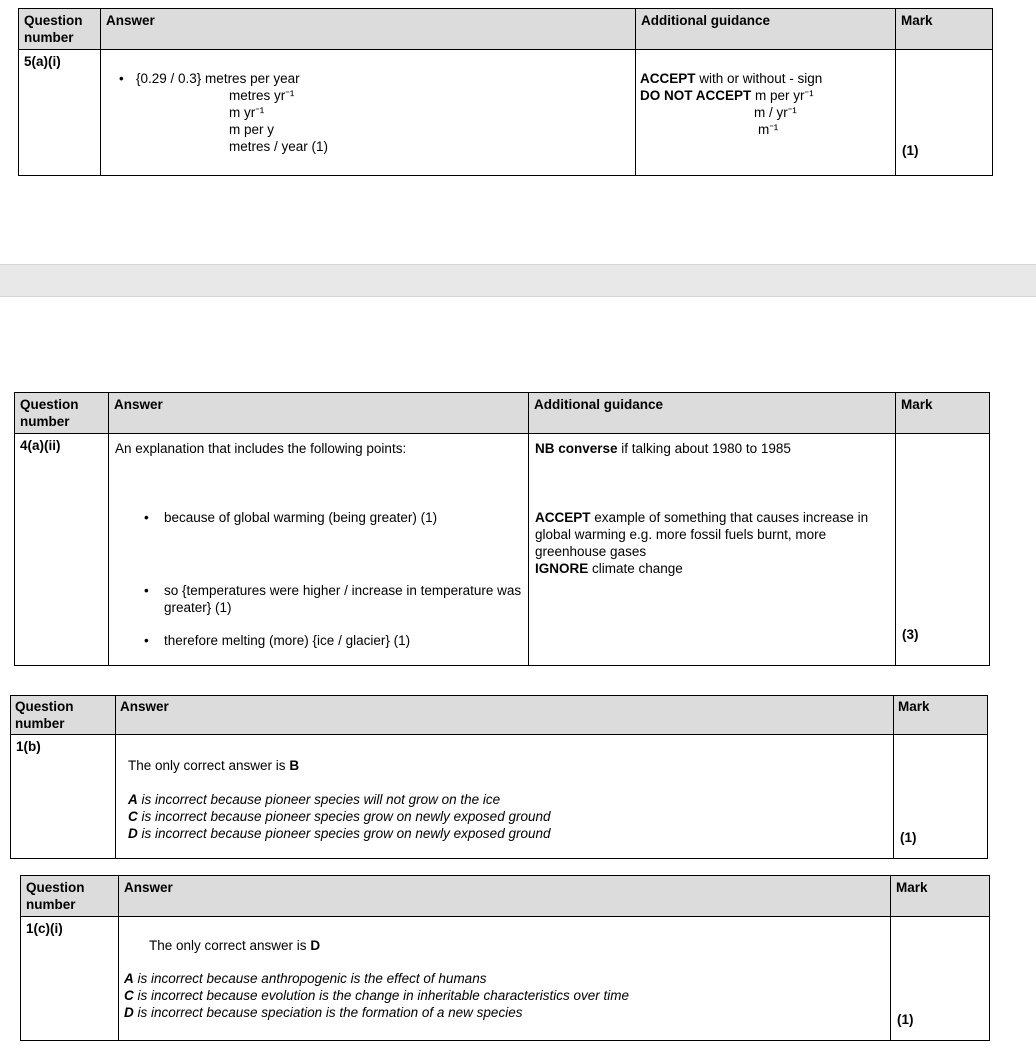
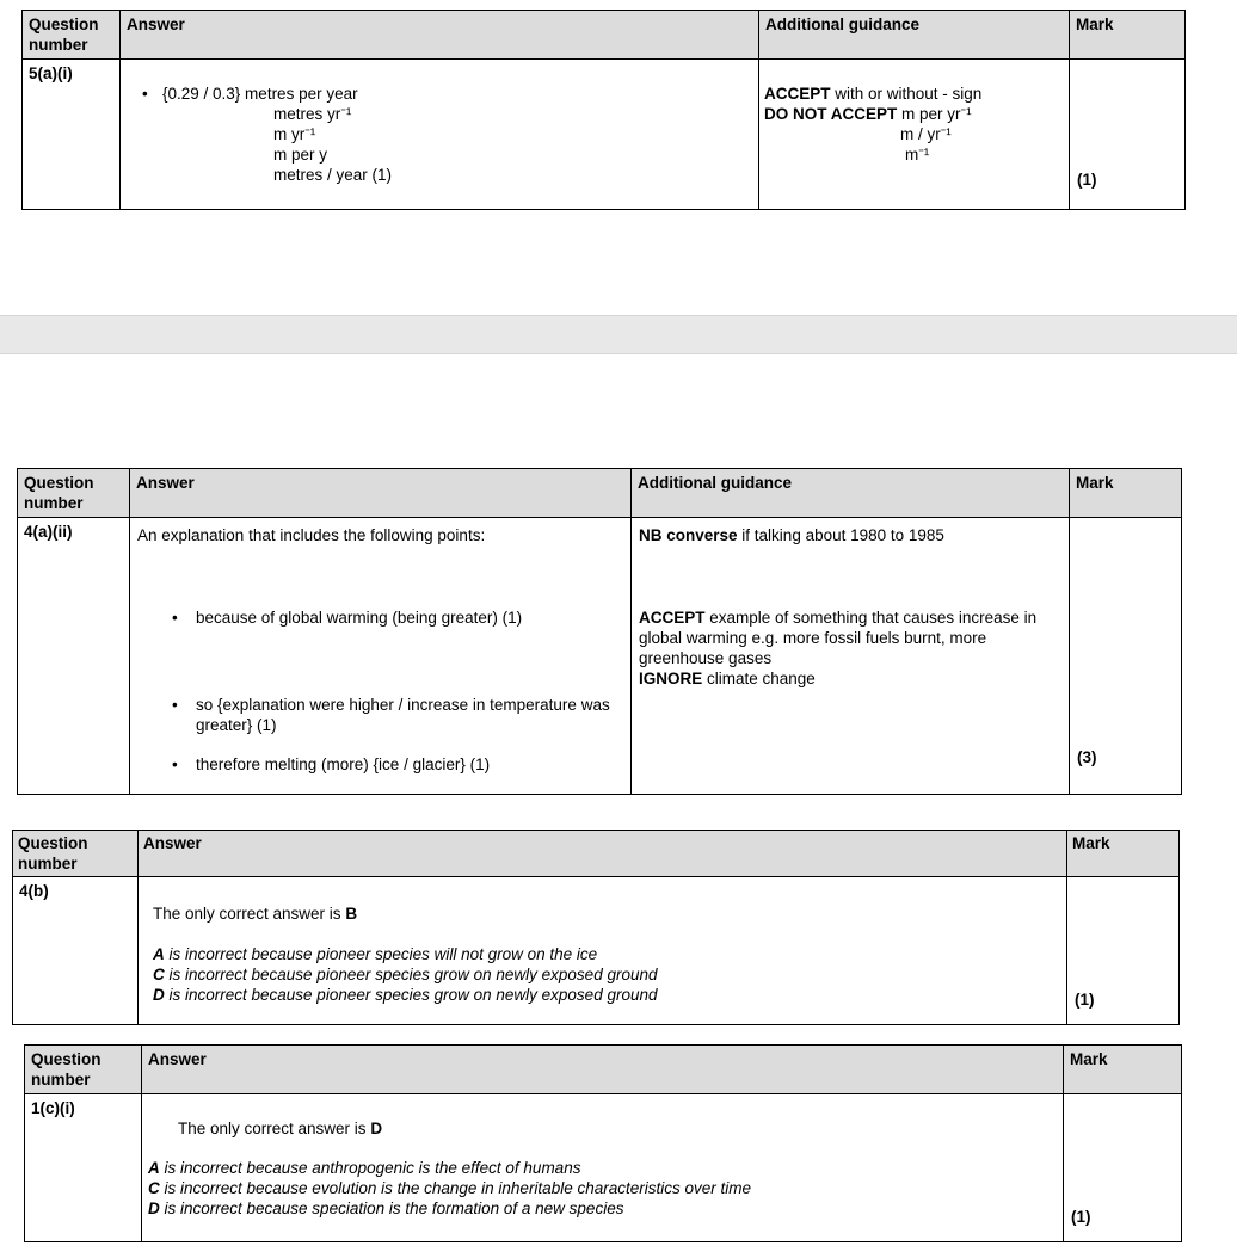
  Question number	Answer	Additional guidance	Mark
  5(a)(i)	• {0.29 / 0.3} metres per year metres yr⁻¹ m yr⁻¹ m per y metres / year (1)	ACCEPT with or without - sign DO NOT ACCEPT m per yr⁻¹ m / yr⁻¹ m⁻¹	(1)
  Question number	Answer	Additional guidance	Mark
- 4(a)(ii)	An explanation that includes the following points: • because of global warming (being greater) (1) • so {temperatures were higher / increase in temperature was greater} (1) • therefore melting (more) {ice / glacier} (1)	NB converse if talking about 1980 to 1985 ACCEPT example of something that causes increase in global warming e.g. more fossil fuels burnt, more greenhouse gases IGNORE climate change	(3)
+ 4(a)(ii)	An explanation that includes the following points: • because of global warming (being greater) (1) • so {explanation were higher / increase in temperature was greater} (1) • therefore melting (more) {ice / glacier} (1)	NB converse if talking about 1980 to 1985 ACCEPT example of something that causes increase in global warming e.g. more fossil fuels burnt, more greenhouse gases IGNORE climate change	(3)
  Question number	Answer	Mark
- 1(b)	The only correct answer is B A is incorrect because pioneer species will not grow on the ice C is incorrect because pioneer species grow on newly exposed ground D is incorrect because pioneer species grow on newly exposed ground	(1)
+ 4(b)	The only correct answer is B A is incorrect because pioneer species will not grow on the ice C is incorrect because pioneer species grow on newly exposed ground D is incorrect because pioneer species grow on newly exposed ground	(1)
  Question number	Answer	Mark
  1(c)(i)	The only correct answer is D A is incorrect because anthropogenic is the effect of humans C is incorrect because evolution is the change in inheritable characteristics over time D is incorrect because speciation is the formation of a new species	(1)
